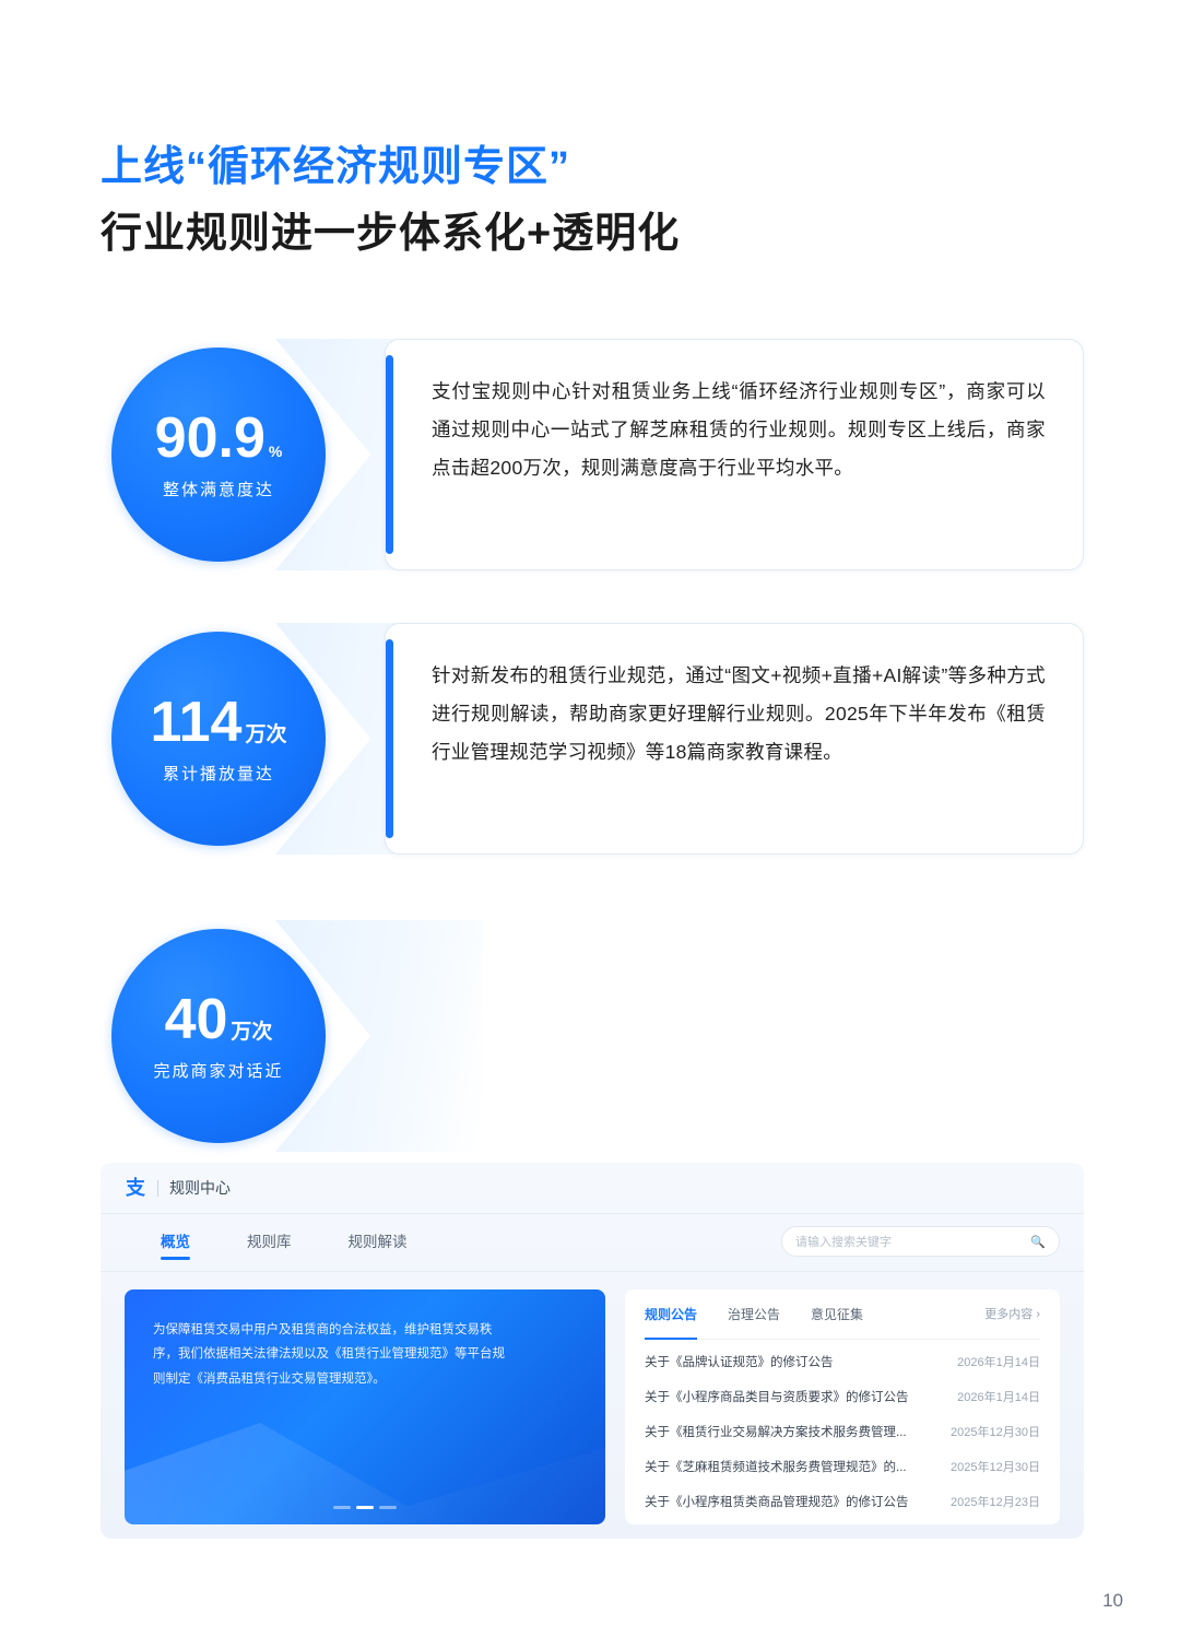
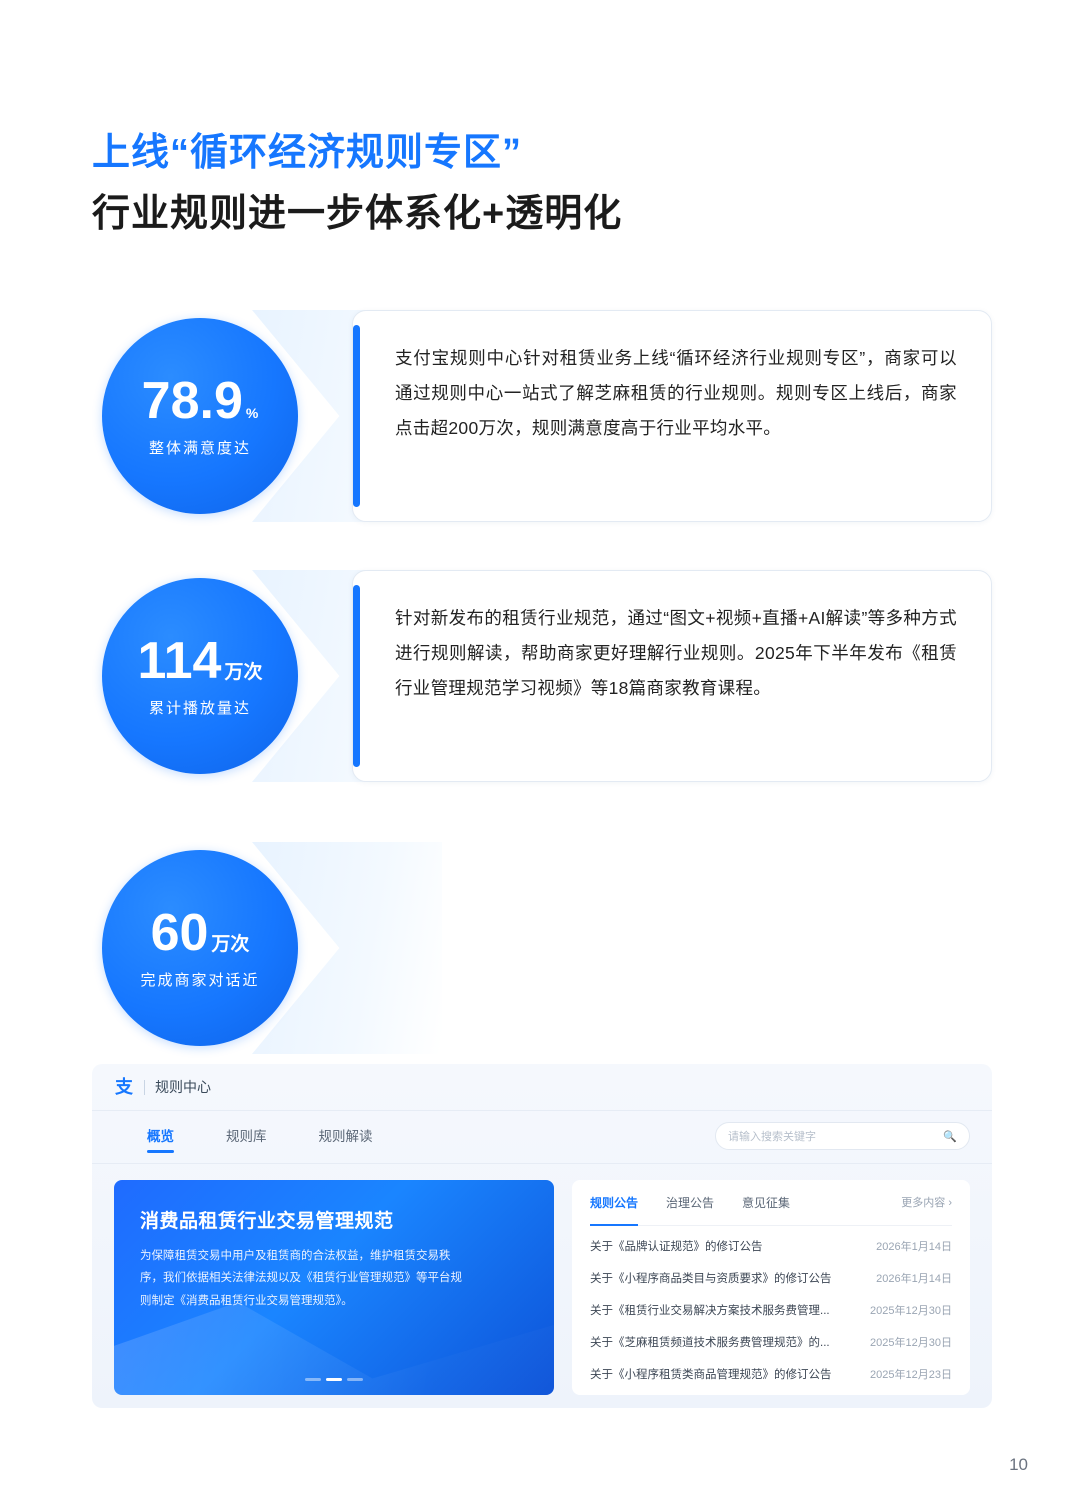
  上线“循环经济规则专区”
  行业规则进一步体系化+透明化
- 90.9
+ 78.9
  %
  整体满意度达
  支付宝规则中心针对租赁业务上线“循环经济行业规则专区”，商家可以通过规则中心一站式了解芝麻租赁的行业规则。规则专区上线后，商家点击超200万次，规则满意度高于行业平均水平。
  114
  万次
  累计播放量达
  针对新发布的租赁行业规范，通过“图文+视频+直播+AI解读”等多种方式进行规则解读，帮助商家更好理解行业规则。2025年下半年发布《租赁行业管理规范学习视频》等18篇商家教育课程。
- 40
+ 60
  万次
  完成商家对话近
  支
  规则中心
  概览
  规则库
  规则解读
  请输入搜索关键字
  🔍
+ 消费品租赁行业交易管理规范
  为保障租赁交易中用户及租赁商的合法权益，维护租赁交易秩序，我们依据相关法律法规以及《租赁行业管理规范》等平台规则制定《消费品租赁行业交易管理规范》。
  规则公告
  治理公告
  意见征集
  更多内容 ›
  关于《品牌认证规范》的修订公告
  2026年1月14日
  关于《小程序商品类目与资质要求》的修订公告
  2026年1月14日
  关于《租赁行业交易解决方案技术服务费管理...
  2025年12月30日
  关于《芝麻租赁频道技术服务费管理规范》的...
  2025年12月30日
  关于《小程序租赁类商品管理规范》的修订公告
  2025年12月23日
  10
